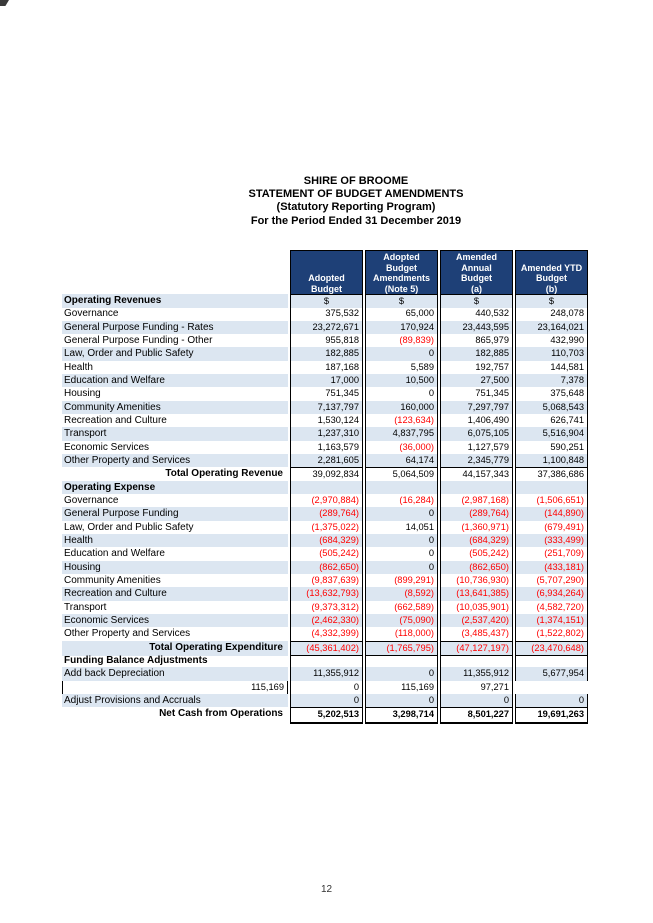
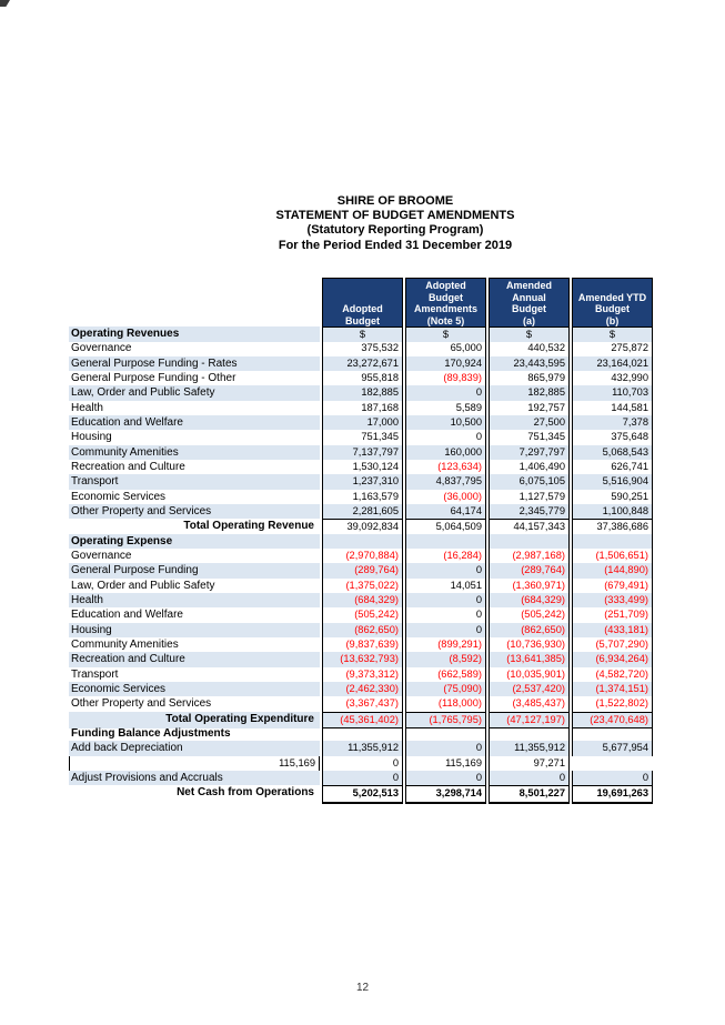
  SHIRE OF BROOME
  STATEMENT OF BUDGET AMENDMENTS
  (Statutory Reporting Program)
  For the Period Ended 31 December 2019
  Adopted Budget
  Adopted Budget
  Amendments
  (Note 5)
  Amended Annual
  Budget
  (a)
  Amended YTD
  Budget
  (b)
  Operating Revenues
  $
  $
  $
  $
  Governance
  375,532
  65,000
  440,532
- 248,078
+ 275,872
  General Purpose Funding - Rates
  23,272,671
  170,924
  23,443,595
  23,164,021
  General Purpose Funding - Other
  955,818
  (89,839)
  865,979
  432,990
  Law, Order and Public Safety
  182,885
  0
  182,885
  110,703
  Health
  187,168
  5,589
  192,757
  144,581
  Education and Welfare
  17,000
  10,500
  27,500
  7,378
  Housing
  751,345
  0
  751,345
  375,648
  Community Amenities
  7,137,797
  160,000
  7,297,797
  5,068,543
  Recreation and Culture
  1,530,124
  (123,634)
  1,406,490
  626,741
  Transport
  1,237,310
  4,837,795
  6,075,105
  5,516,904
  Economic Services
  1,163,579
  (36,000)
  1,127,579
  590,251
  Other Property and Services
  2,281,605
  64,174
  2,345,779
  1,100,848
  Total Operating Revenue
  39,092,834
  5,064,509
  44,157,343
  37,386,686
  Operating Expense
  Governance
  (2,970,884)
  (16,284)
  (2,987,168)
  (1,506,651)
  General Purpose Funding
  (289,764)
  0
  (289,764)
  (144,890)
  Law, Order and Public Safety
  (1,375,022)
  14,051
  (1,360,971)
  (679,491)
  Health
  (684,329)
  0
  (684,329)
  (333,499)
  Education and Welfare
  (505,242)
  0
  (505,242)
  (251,709)
  Housing
  (862,650)
  0
  (862,650)
  (433,181)
  Community Amenities
  (9,837,639)
  (899,291)
  (10,736,930)
  (5,707,290)
  Recreation and Culture
  (13,632,793)
  (8,592)
  (13,641,385)
  (6,934,264)
  Transport
  (9,373,312)
  (662,589)
  (10,035,901)
  (4,582,720)
  Economic Services
  (2,462,330)
  (75,090)
  (2,537,420)
  (1,374,151)
  Other Property and Services
- (4,332,399)
+ (3,367,437)
  (118,000)
  (3,485,437)
  (1,522,802)
  Total Operating Expenditure
  (45,361,402)
  (1,765,795)
  (47,127,197)
  (23,470,648)
  Funding Balance Adjustments
  Add back Depreciation
  11,355,912
  0
  11,355,912
  5,677,954
  115,169
  0
  115,169
  97,271
  Adjust Provisions and Accruals
  0
  0
  0
  0
  Net Cash from Operations
  5,202,513
  3,298,714
  8,501,227
  19,691,263
  12
